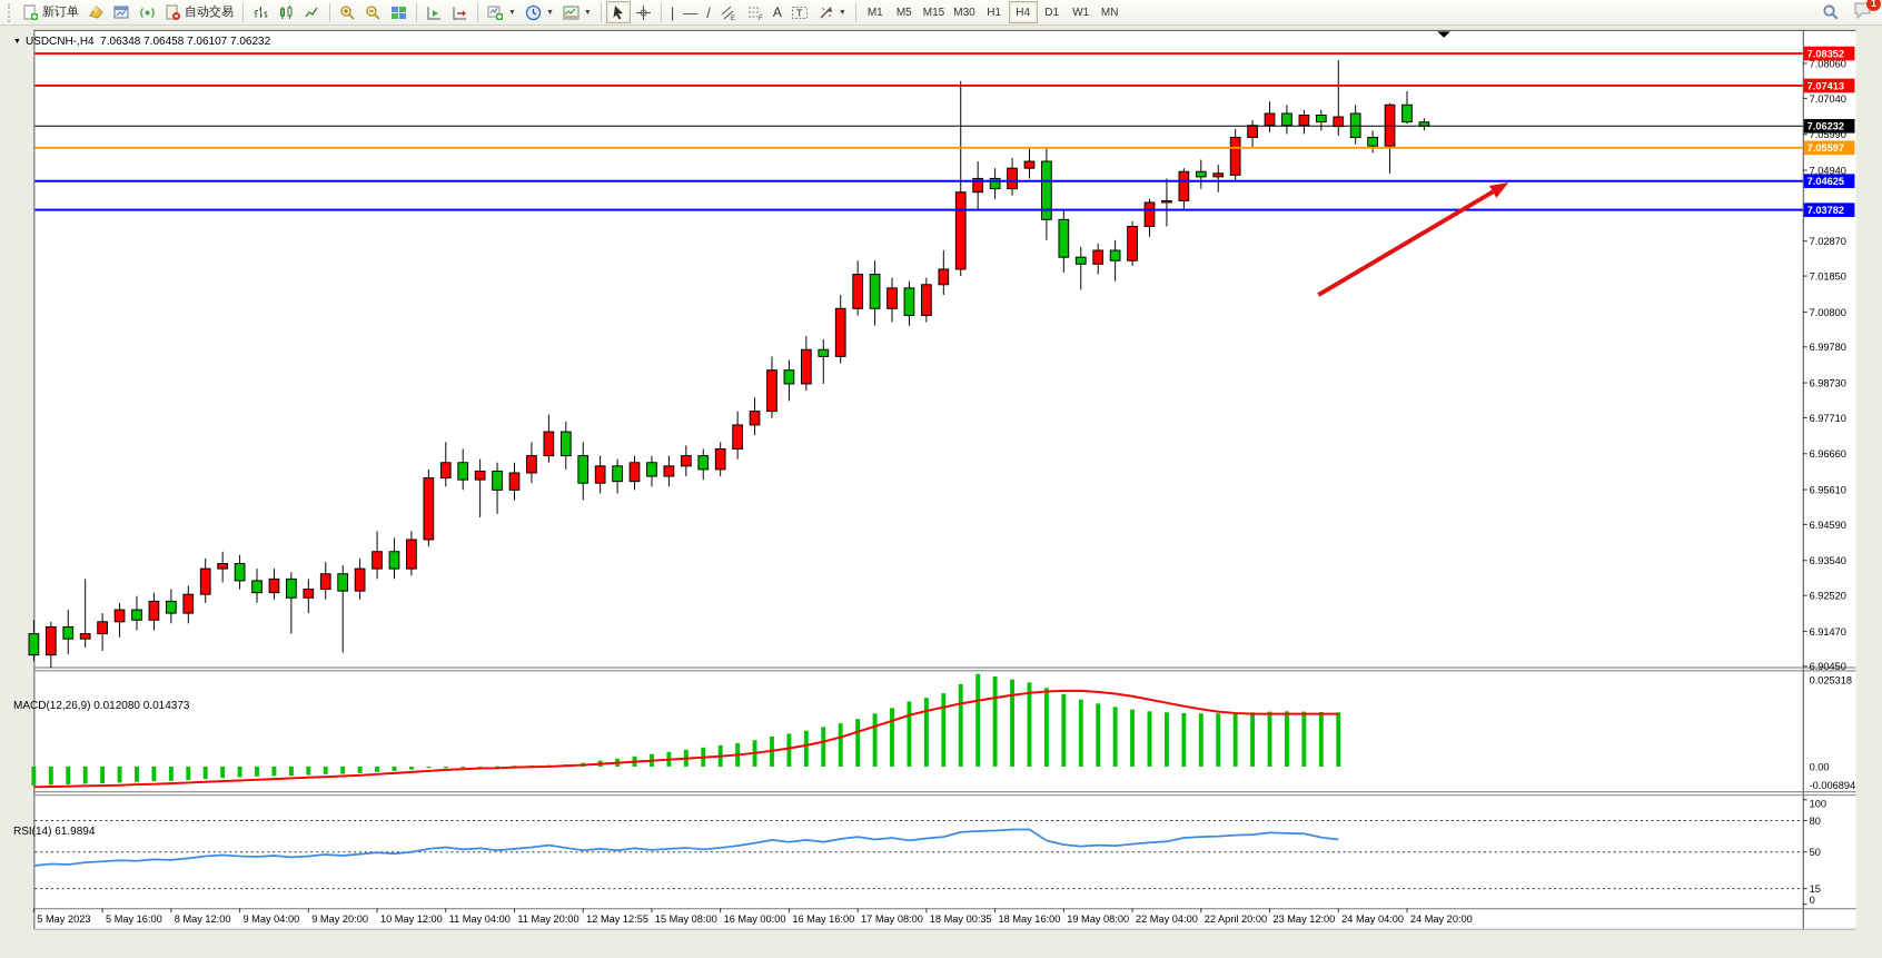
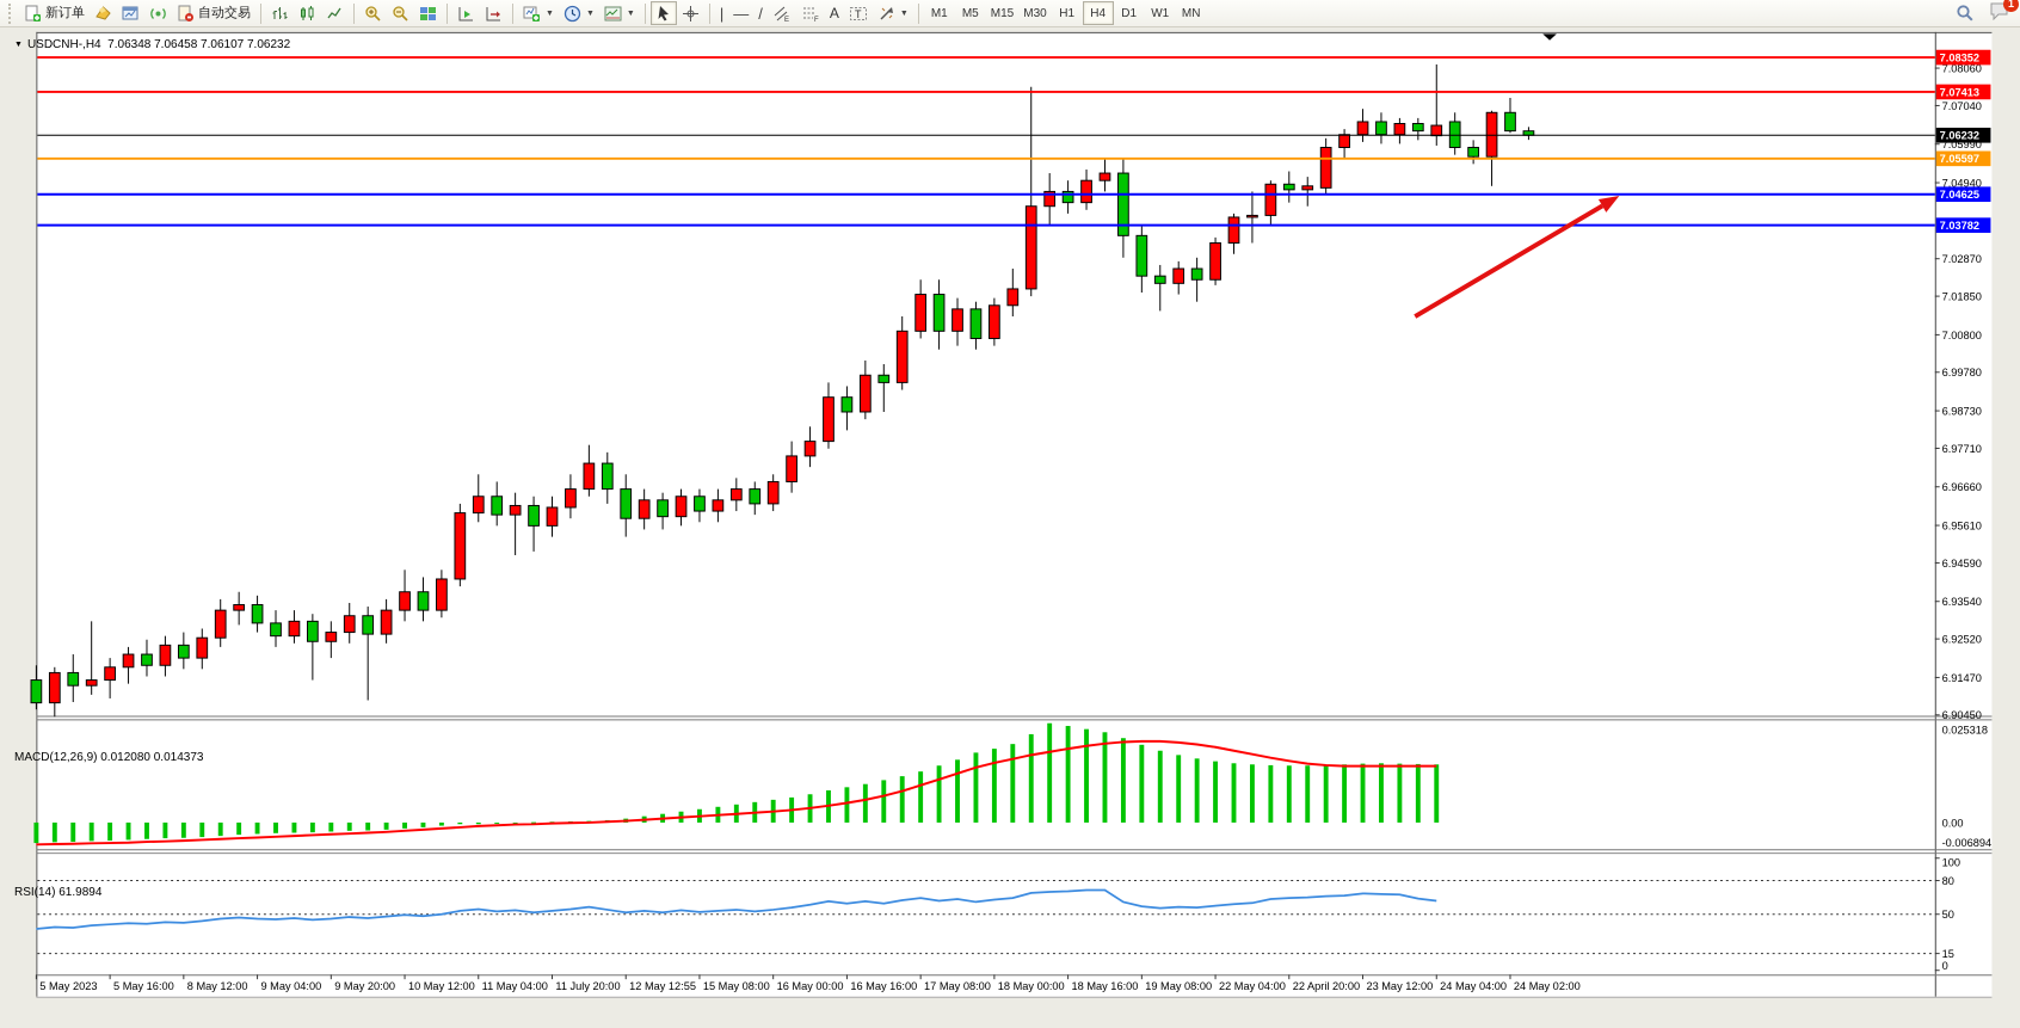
  新订单
  自动交易
  |
  —
  /
  A
  T
  M1
  M5
  M15
  M30
  H1
  H4
  D1
  W1
  MN
  1
  7.08060
  7.07040
  7.05990
  7.04940
  7.02870
  7.01850
  7.00800
  6.99780
  6.98730
  6.97710
  6.96660
  6.95610
  6.94590
  6.93540
  6.92520
  6.91470
  6.90450
  7.08352
  7.07413
  7.06232
  7.05597
  7.04625
  7.03782
  0.025318
  0.00
  -0.006894
  100
  80
  50
  15
  0
  5 May 2023
  5 May 16:00
  8 May 12:00
  9 May 04:00
  9 May 20:00
  10 May 12:00
  11 May 04:00
- 11 May 20:00
+ 11 July 20:00
  12 May 12:55
  15 May 08:00
  16 May 00:00
  16 May 16:00
  17 May 08:00
- 18 May 00:35
+ 18 May 00:00
  18 May 16:00
  19 May 08:00
  22 May 04:00
  22 April 20:00
  23 May 12:00
  24 May 04:00
- 24 May 20:00
+ 24 May 02:00
  USDCNH-,H4 7.06348 7.06458 7.06107 7.06232
  MACD(12,26,9) 0.012080 0.014373
  RSI(14) 61.9894
